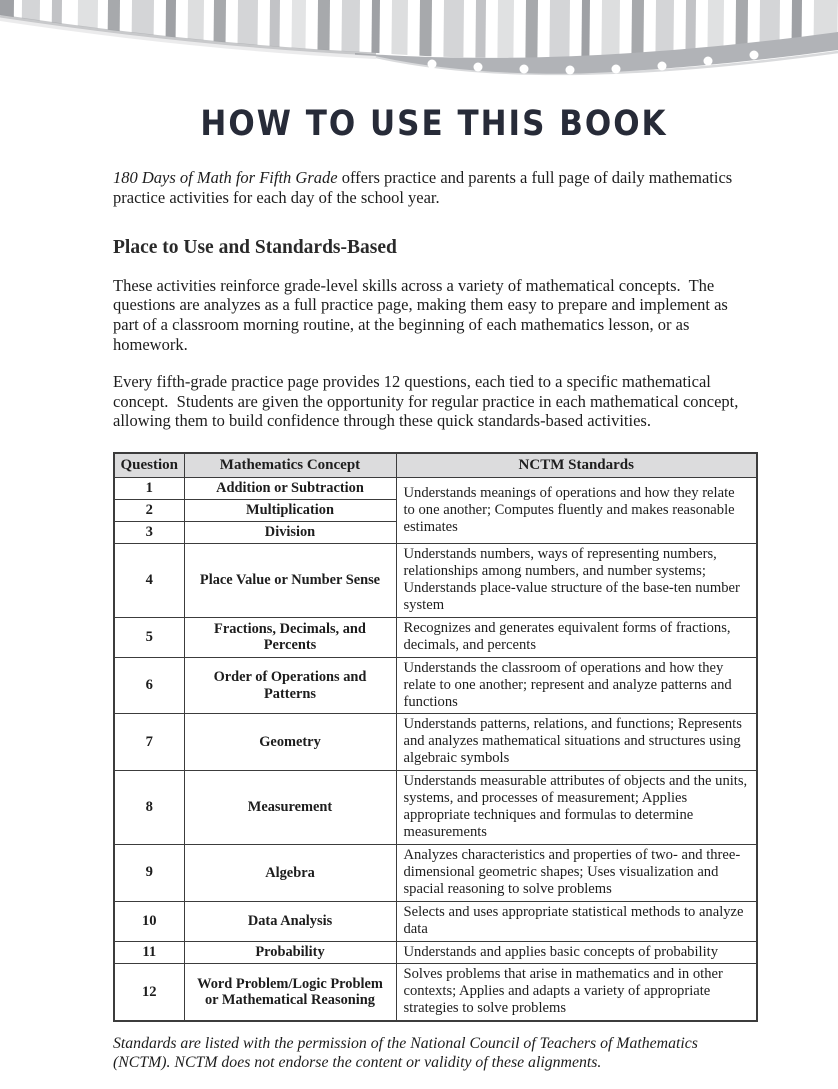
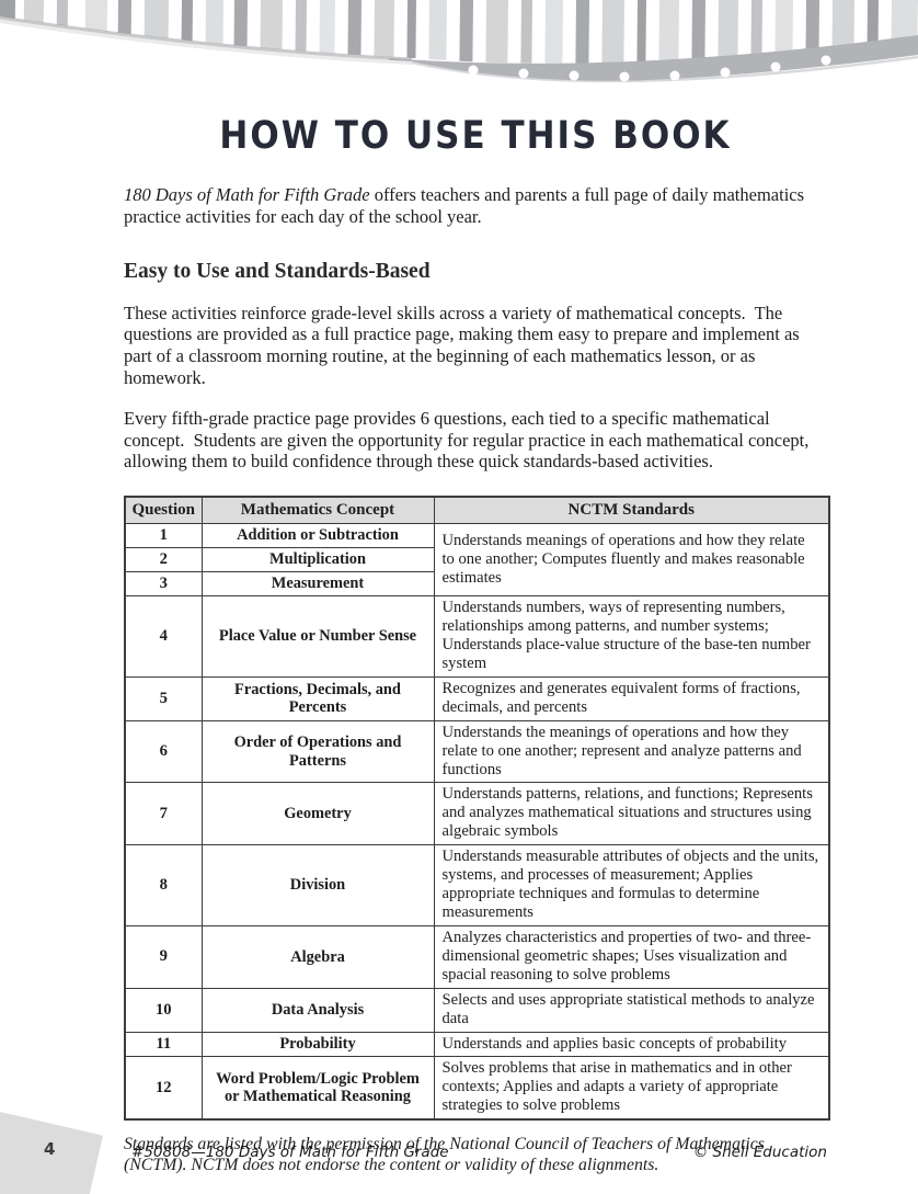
  HOW TO USE THIS BOOK
- 180 Days of Math for Fifth Grade offers practice and parents a full page of daily mathematics practice activities for each day of the school year.
+ 180 Days of Math for Fifth Grade offers teachers and parents a full page of daily mathematics practice activities for each day of the school year.
- Place to Use and Standards-Based
+ Easy to Use and Standards-Based
- These activities reinforce grade-level skills across a variety of mathematical concepts. The questions are analyzes as a full practice page, making them easy to prepare and implement as part of a classroom morning routine, at the beginning of each mathematics lesson, or as homework.
+ These activities reinforce grade-level skills across a variety of mathematical concepts. The questions are provided as a full practice page, making them easy to prepare and implement as part of a classroom morning routine, at the beginning of each mathematics lesson, or as homework.
- Every fifth-grade practice page provides 12 questions, each tied to a specific mathematical concept. Students are given the opportunity for regular practice in each mathematical concept, allowing them to build confidence through these quick standards-based activities.
+ Every fifth-grade practice page provides 6 questions, each tied to a specific mathematical concept. Students are given the opportunity for regular practice in each mathematical concept, allowing them to build confidence through these quick standards-based activities.
  Question	Mathematics Concept	NCTM Standards
  1	Addition or Subtraction	Understands meanings of operations and how they relate to one another; Computes fluently and makes reasonable estimates
  2	Multiplication
- 3	Division
+ 3	Measurement
- 4	Place Value or Number Sense	Understands numbers, ways of representing numbers, relationships among numbers, and number systems; Understands place-value structure of the base-ten number system
+ 4	Place Value or Number Sense	Understands numbers, ways of representing numbers, relationships among patterns, and number systems; Understands place-value structure of the base-ten number system
  5	Fractions, Decimals, and Percents	Recognizes and generates equivalent forms of fractions, decimals, and percents
- 6	Order of Operations and Patterns	Understands the classroom of operations and how they relate to one another; represent and analyze patterns and functions
+ 6	Order of Operations and Patterns	Understands the meanings of operations and how they relate to one another; represent and analyze patterns and functions
  7	Geometry	Understands patterns, relations, and functions; Represents and analyzes mathematical situations and structures using algebraic symbols
- 8	Measurement	Understands measurable attributes of objects and the units, systems, and processes of measurement; Applies appropriate techniques and formulas to determine measurements
+ 8	Division	Understands measurable attributes of objects and the units, systems, and processes of measurement; Applies appropriate techniques and formulas to determine measurements
  9	Algebra	Analyzes characteristics and properties of two- and three-dimensional geometric shapes; Uses visualization and spacial reasoning to solve problems
  10	Data Analysis	Selects and uses appropriate statistical methods to analyze data
  11	Probability	Understands and applies basic concepts of probability
  12	Word Problem/Logic Problem or Mathematical Reasoning	Solves problems that arise in mathematics and in other contexts; Applies and adapts a variety of appropriate strategies to solve problems
  Standards are listed with the permission of the National Council of Teachers of Mathematics (NCTM). NCTM does not endorse the content or validity of these alignments.
+ 4
+ #50808—180 Days of Math for Fifth Grade
+ © Shell Education
